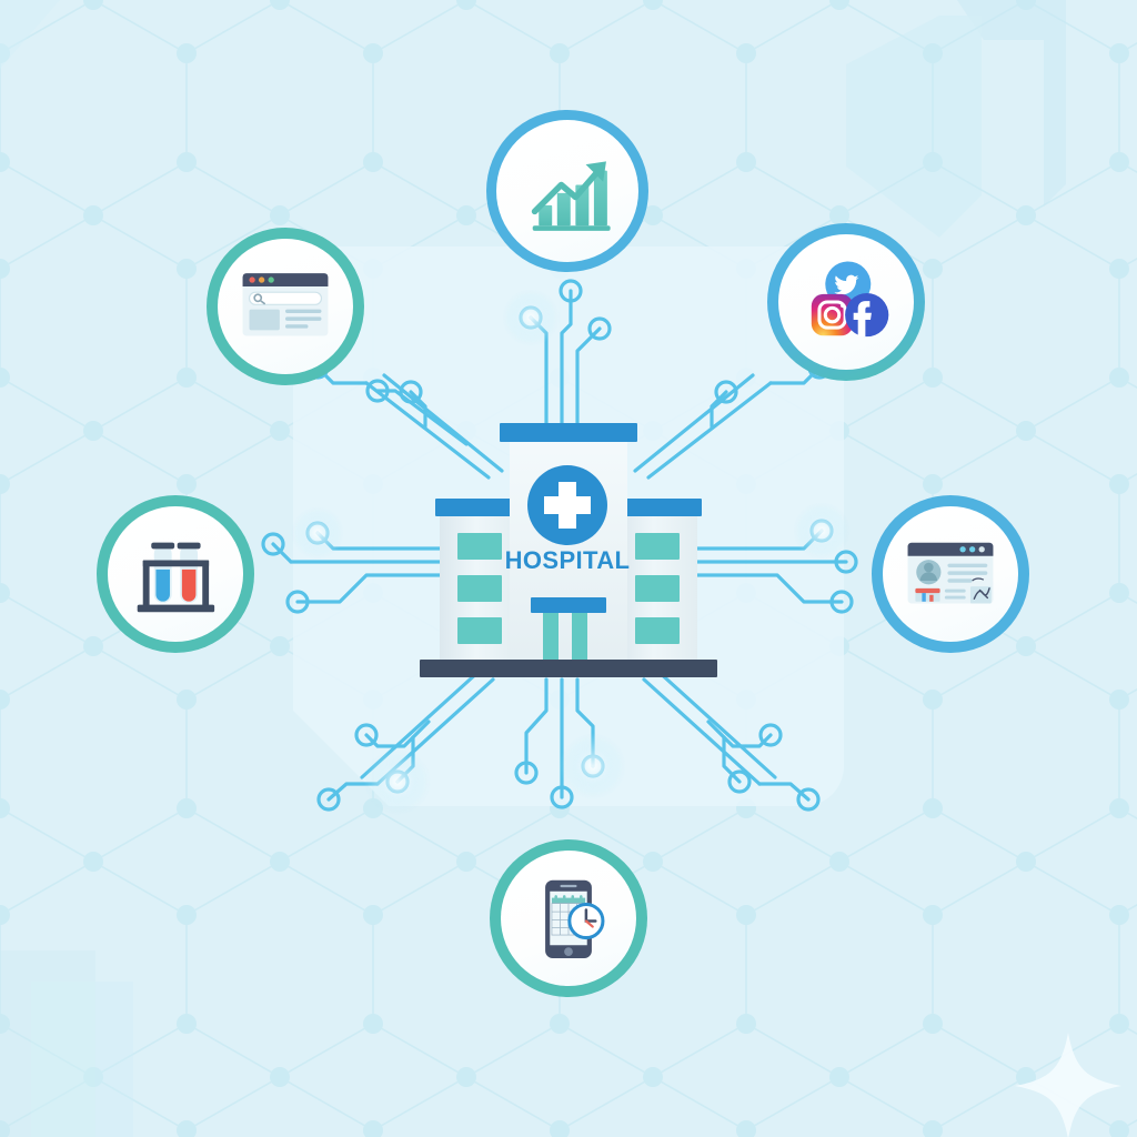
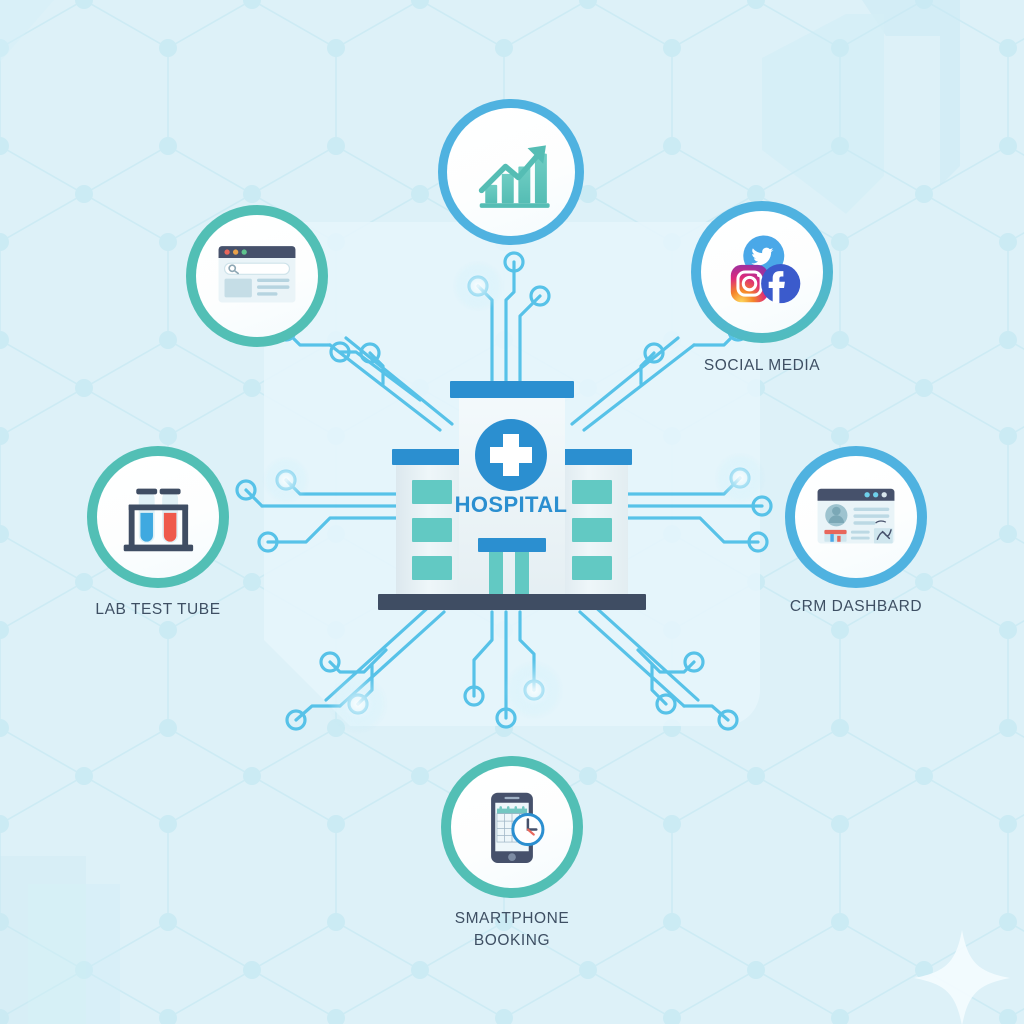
  HOSPITAL
+ SOCIAL MEDIA
+ LAB TEST TUBE
+ CRM DASHBARD
+ SMARTPHONE
+ BOOKING
